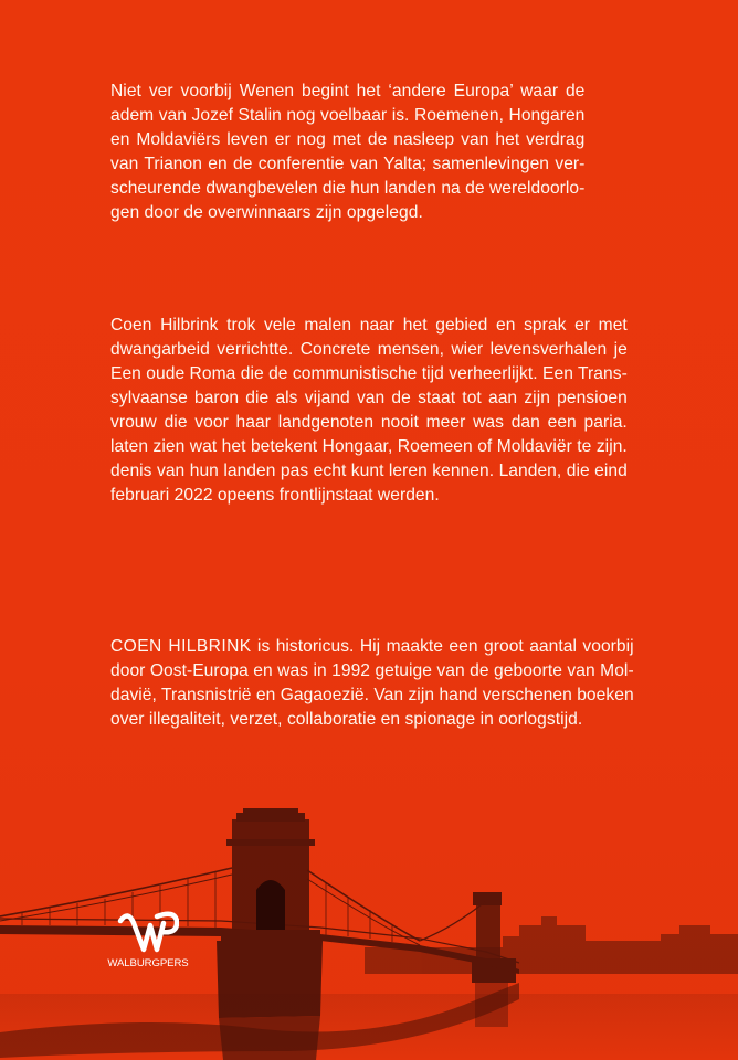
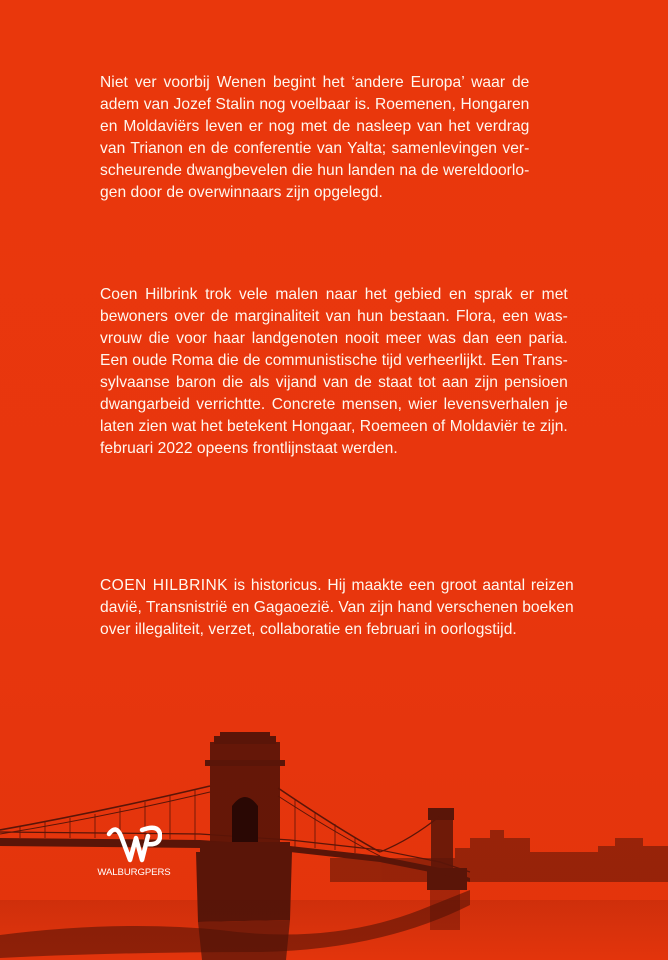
  Niet ver voorbij Wenen begint het ‘andere Europa’ waar de
  adem van Jozef Stalin nog voelbaar is. Roemenen, Hongaren
  en Moldaviërs leven er nog met de nasleep van het verdrag
  van Trianon en de conferentie van Yalta; samenlevingen ver-
  scheurende dwangbevelen die hun landen na de wereldoorlo-
  gen door de overwinnaars zijn opgelegd.
  Coen Hilbrink trok vele malen naar het gebied en sprak er met
+ bewoners over de marginaliteit van hun bestaan. Flora, een was-
- dwangarbeid verrichtte. Concrete mensen, wier levensverhalen je
+ vrouw die voor haar landgenoten nooit meer was dan een paria.
  Een oude Roma die de communistische tijd verheerlijkt. Een Trans-
  sylvaanse baron die als vijand van de staat tot aan zijn pensioen
- vrouw die voor haar landgenoten nooit meer was dan een paria.
+ dwangarbeid verrichtte. Concrete mensen, wier levensverhalen je
  laten zien wat het betekent Hongaar, Roemeen of Moldaviër te zijn.
- denis van hun landen pas echt kunt leren kennen. Landen, die eind
  februari 2022 opeens frontlijnstaat werden.
- COEN HILBRINK is historicus. Hij maakte een groot aantal voorbij
+ COEN HILBRINK is historicus. Hij maakte een groot aantal reizen
- door Oost-Europa en was in 1992 getuige van de geboorte van Mol-
  davië, Transnistrië en Gagaoezië. Van zijn hand verschenen boeken
- over illegaliteit, verzet, collaboratie en spionage in oorlogstijd.
+ over illegaliteit, verzet, collaboratie en februari in oorlogstijd.
  WALBURGPERS
